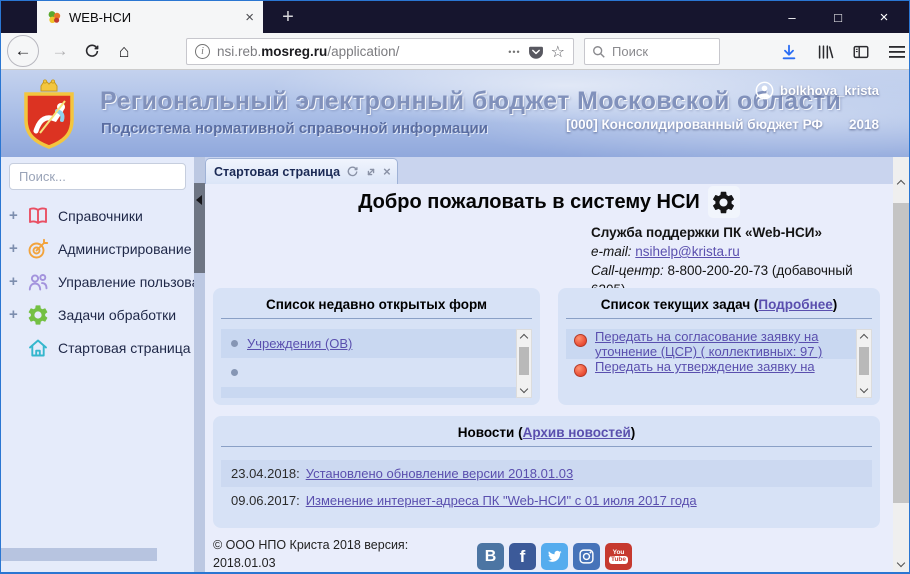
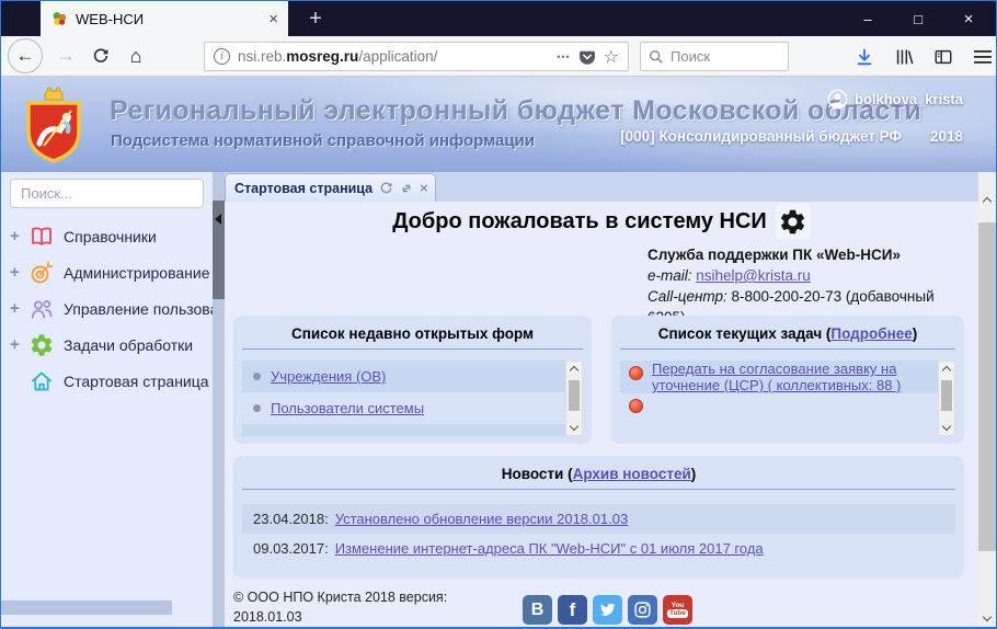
  WEB-НСИ
  ×
  +
  –
  □
  ×
  ←
  →
  ⌂
  i
  nsi.reb.mosreg.ru/application/
  •••
  ☆
  Поиск
  Региональный электронный бюджет Московской области
  Подсистема нормативной справочной информации
  bolkhova_krista
  [000] Консолидированный бюджет РФ
  2018
  Поиск...
  +
  Справочники
  +
  Администрирование
  +
  Управление пользов
  +
  Задачи обработки
  Стартовая страница
  Стартовая страница
  ×
  Добро пожаловать в систему НСИ
  Служба поддержки ПК «Web-НСИ»
  e-mail: nsihelp@krista.ru
  Call-центр: 8-800-200-20-73 (добавочный
  Список недавно открытых форм
  Учреждения (ОВ)
+ Пользователи системы
  Список текущих задач (Подробнее)
- Передать на согласование заявку на уточнение (ЦСР) ( коллективных: 97 )
+ Передать на согласование заявку на уточнение (ЦСР) ( коллективных: 88 )
- Передать на утверждение заявку на
  Новости (Архив новостей)
  23.04.2018:
  Установлено обновление версии 2018.01.03
- 09.06.2017:
+ 09.03.2017:
  Изменение интернет-адреса ПК "Web-НСИ" с 01 июля 2017 года
  © ООО НПО Криста 2018 версия:
  2018.01.03
  В
  f
